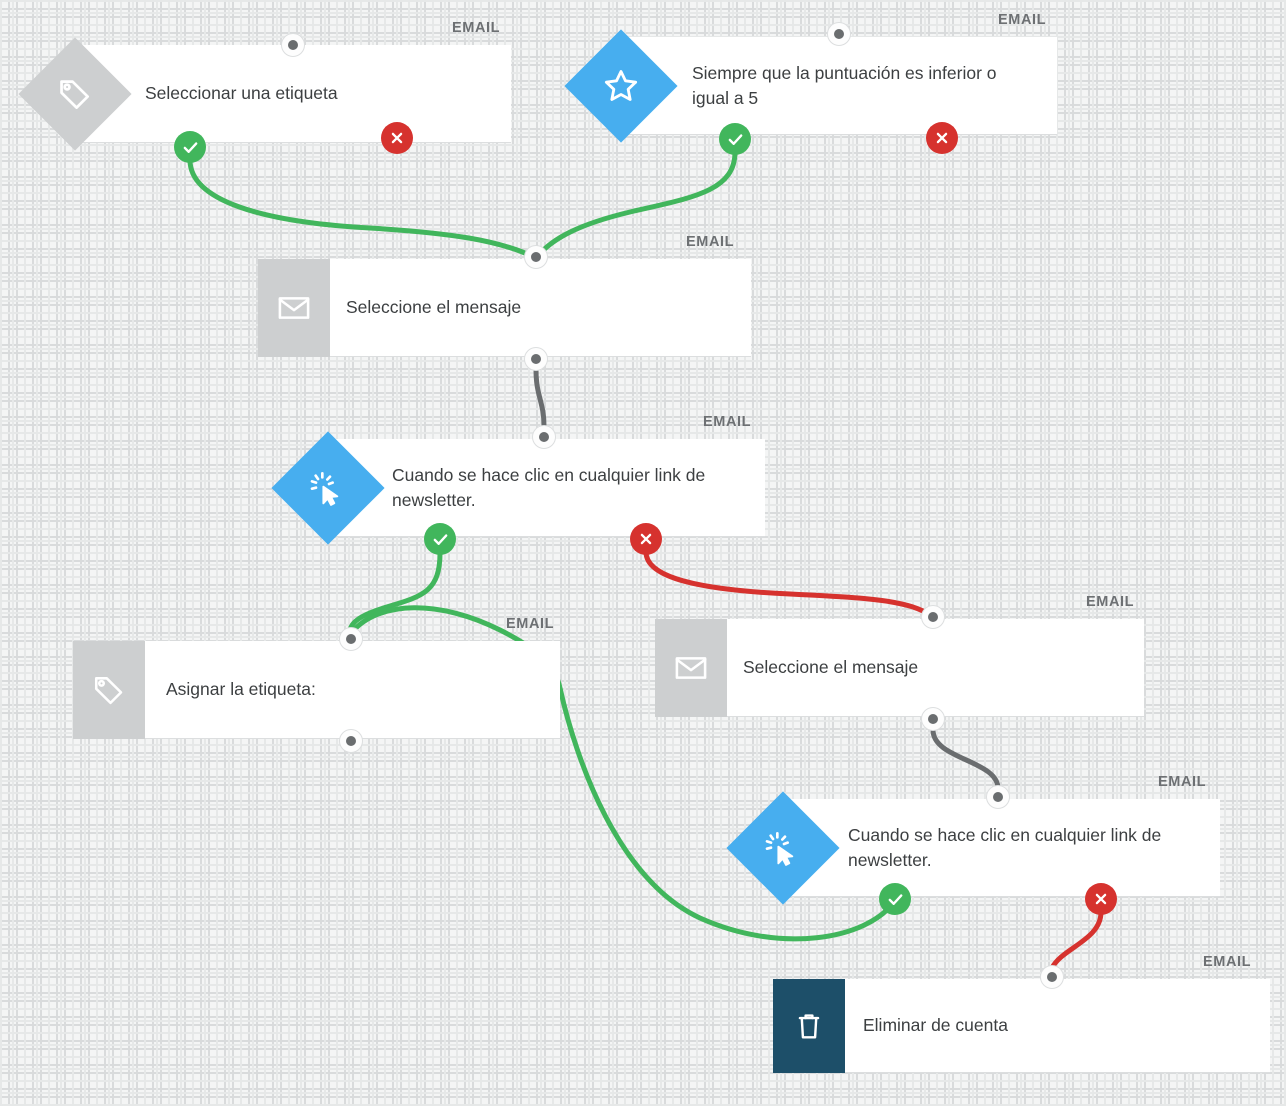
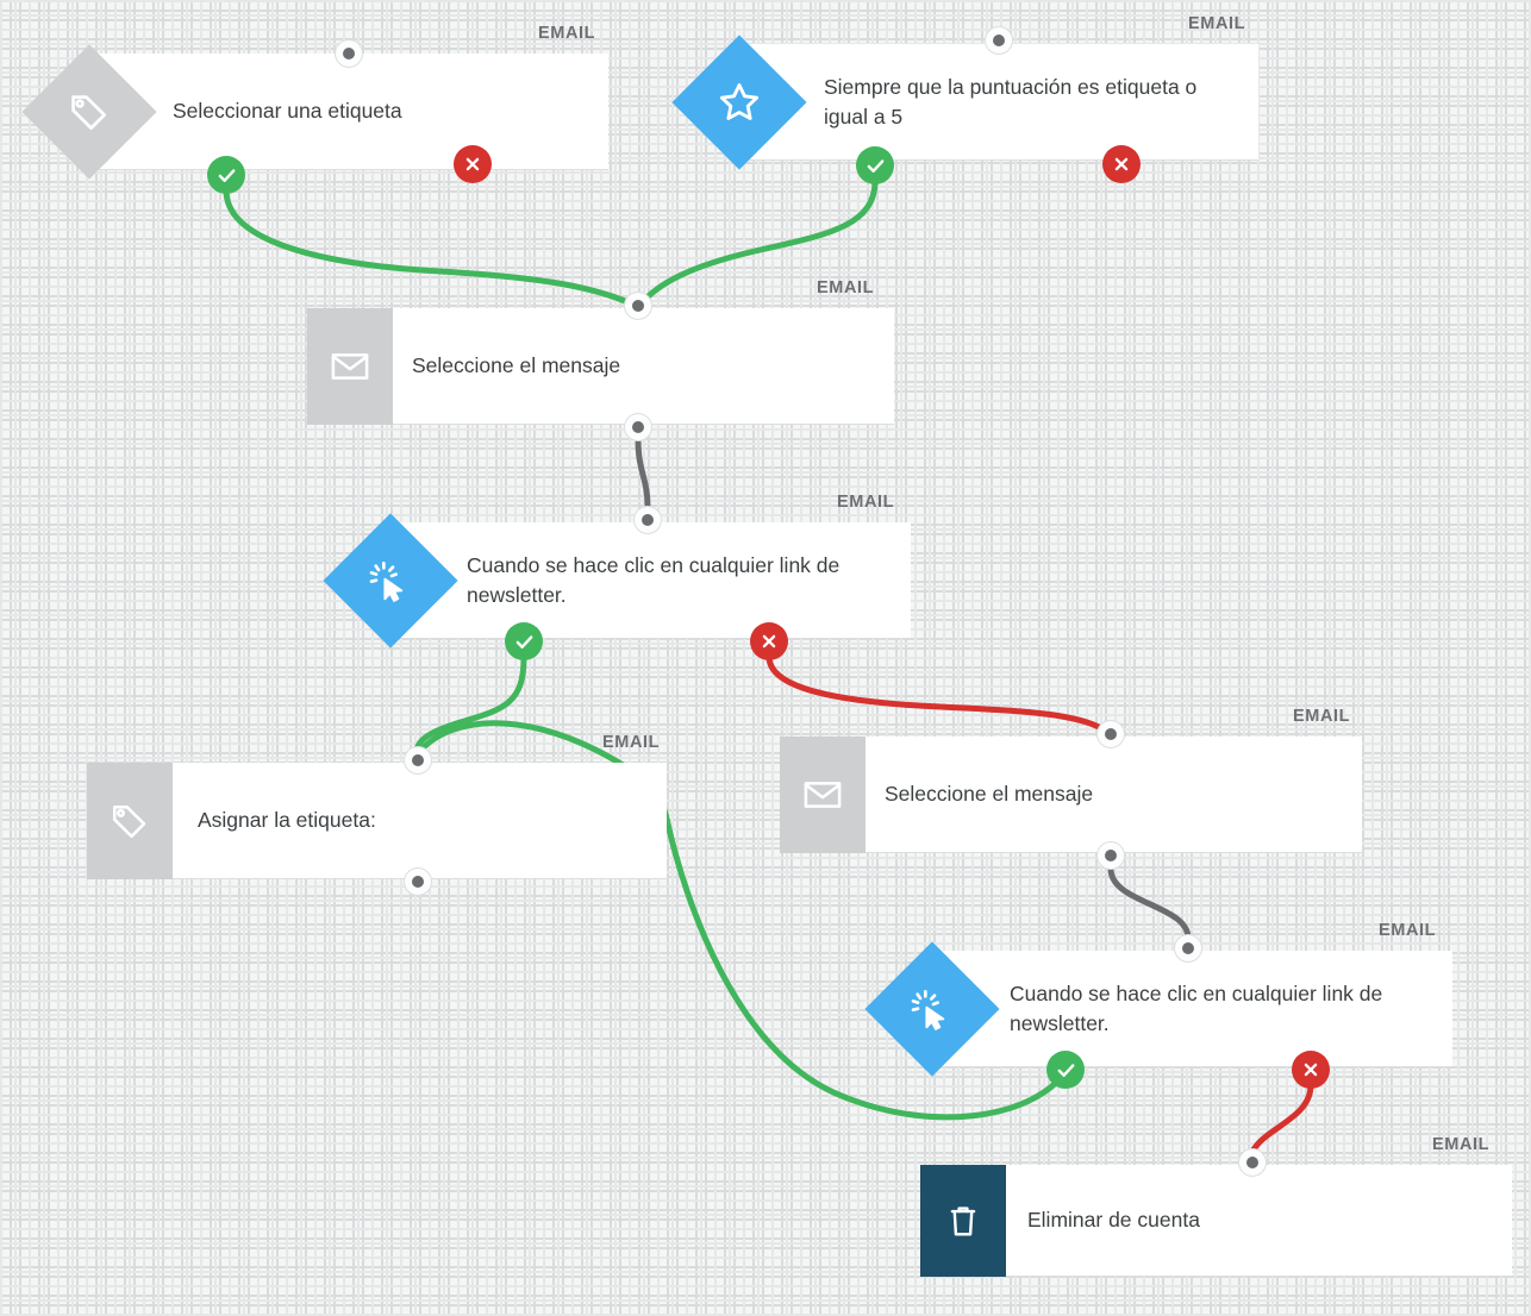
  EMAIL
  Seleccionar una etiqueta
  EMAIL
- Siempre que la puntuación es inferior o igual a 5
+ Siempre que la puntuación es etiqueta o igual a 5
  EMAIL
  Seleccione el mensaje
  EMAIL
  Cuando se hace clic en cualquier link de newsletter.
  EMAIL
  Asignar la etiqueta:
  EMAIL
  Seleccione el mensaje
  EMAIL
  Cuando se hace clic en cualquier link de newsletter.
  EMAIL
  Eliminar de cuenta
